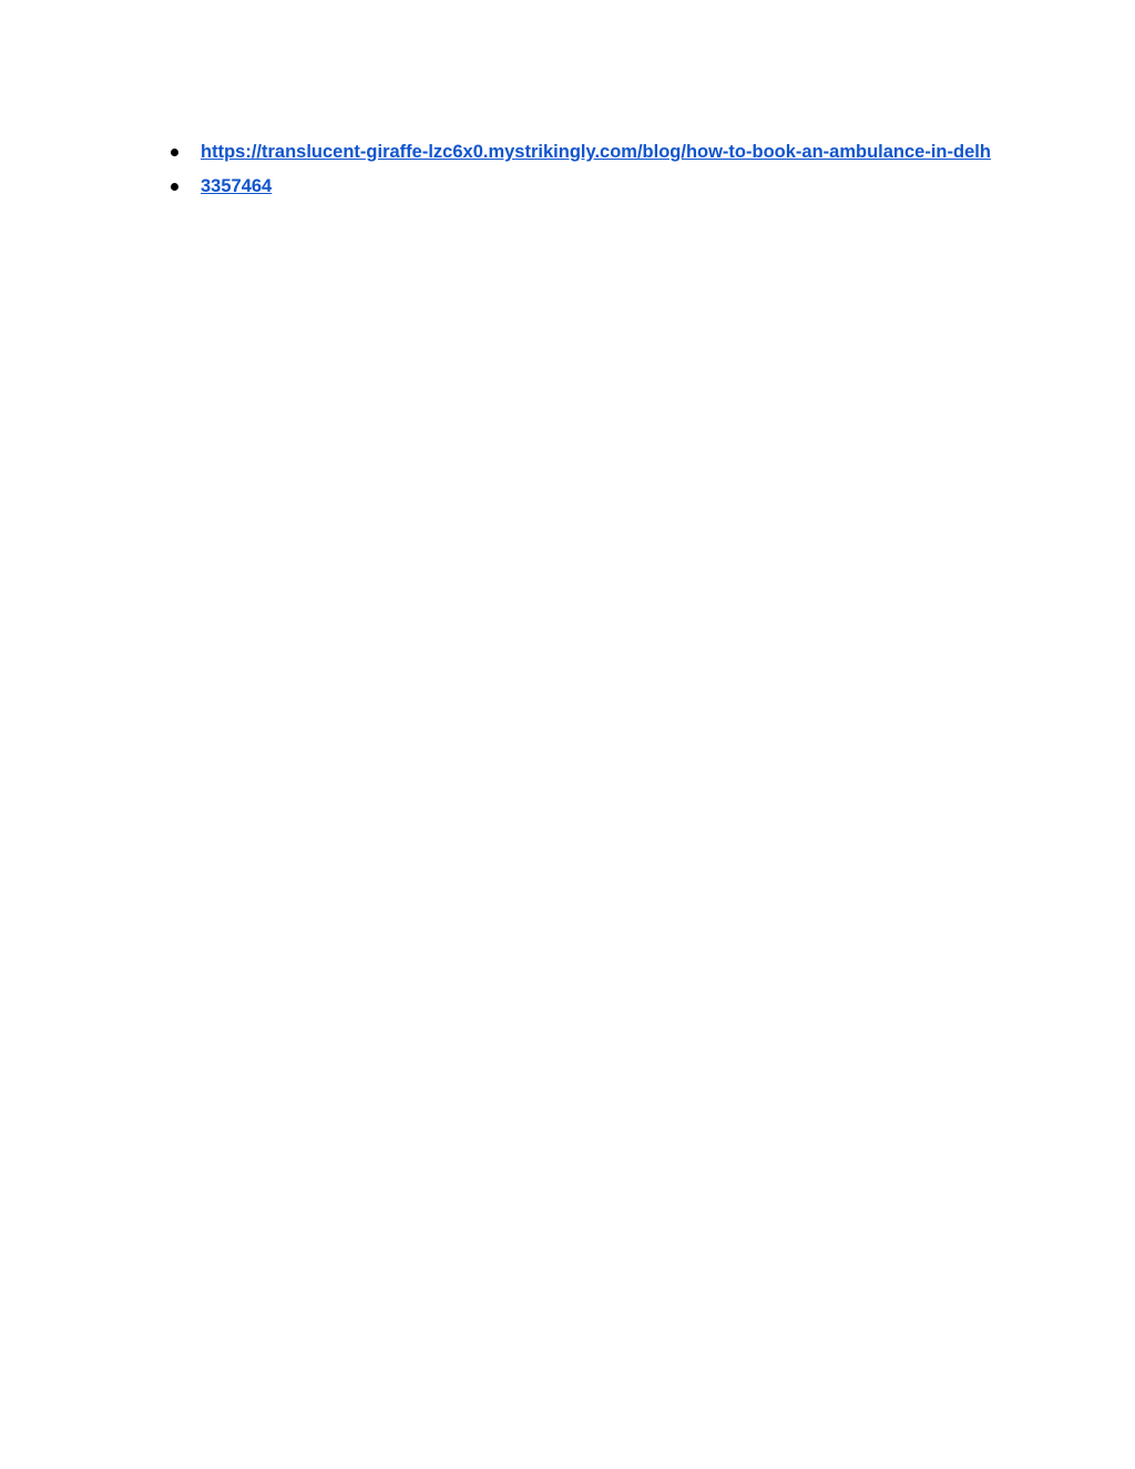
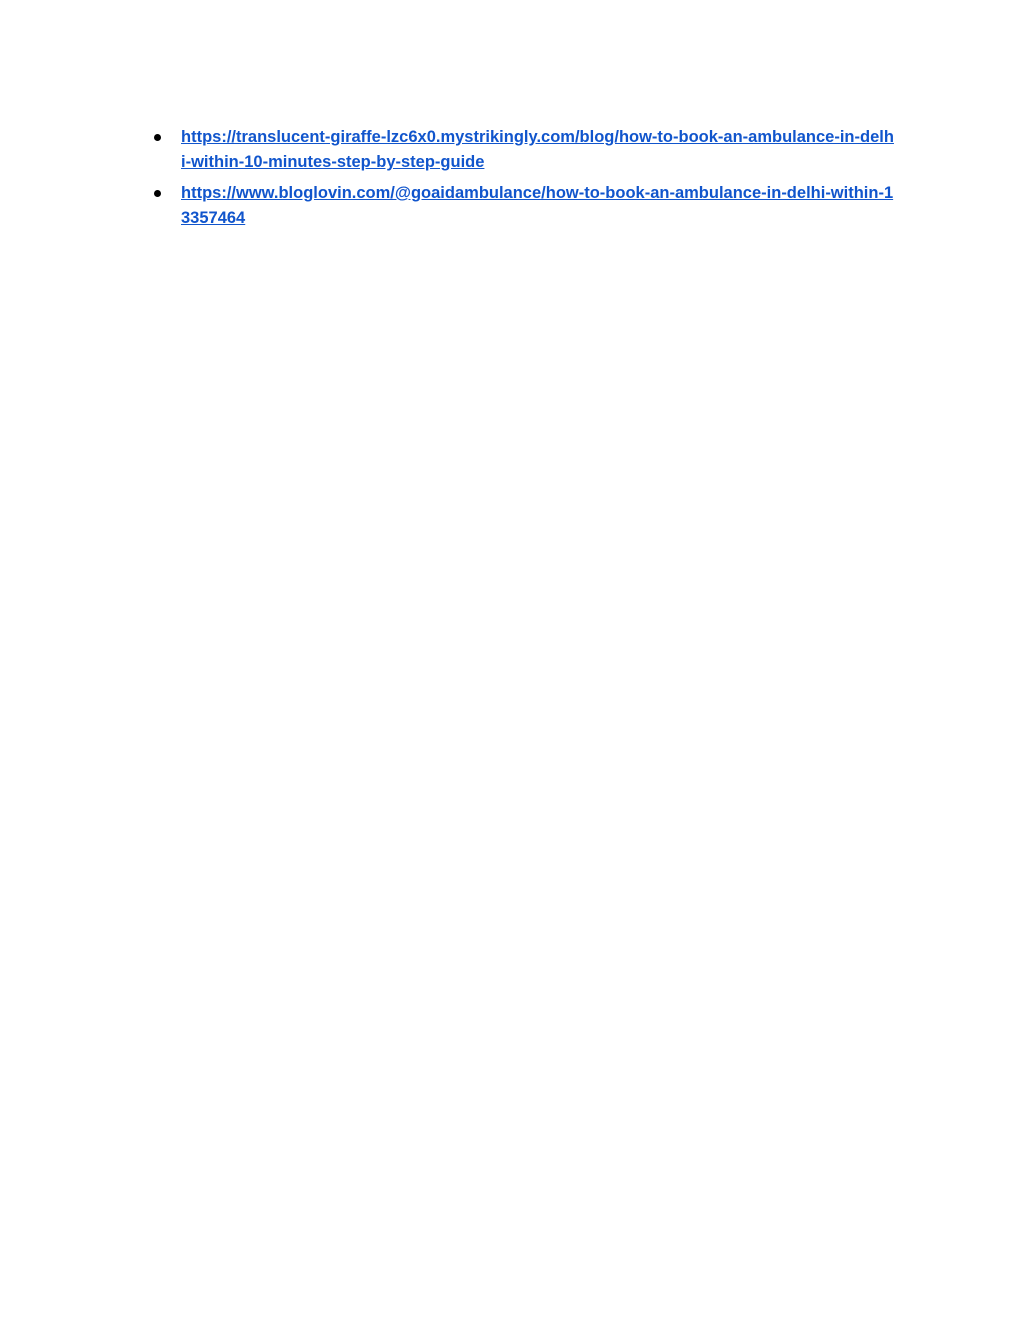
  https://translucent-giraffe-lzc6x0.mystrikingly.com/blog/how-to-book-an-ambulance-in-delh
+ i-within-10-minutes-step-by-step-guide
+ https://www.bloglovin.com/@goaidambulance/how-to-book-an-ambulance-in-delhi-within-1
  3357464
